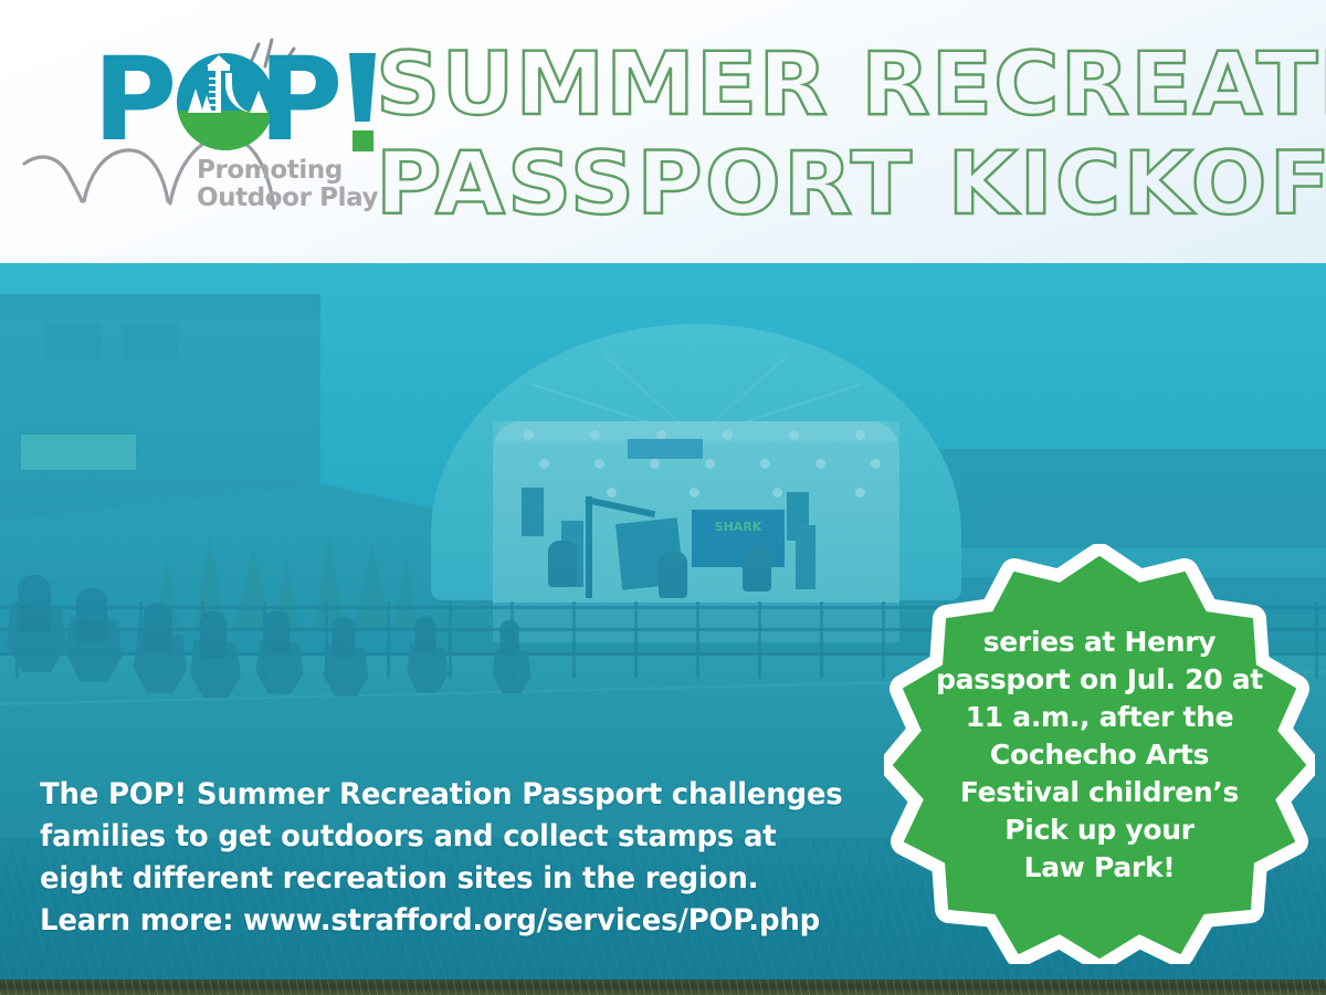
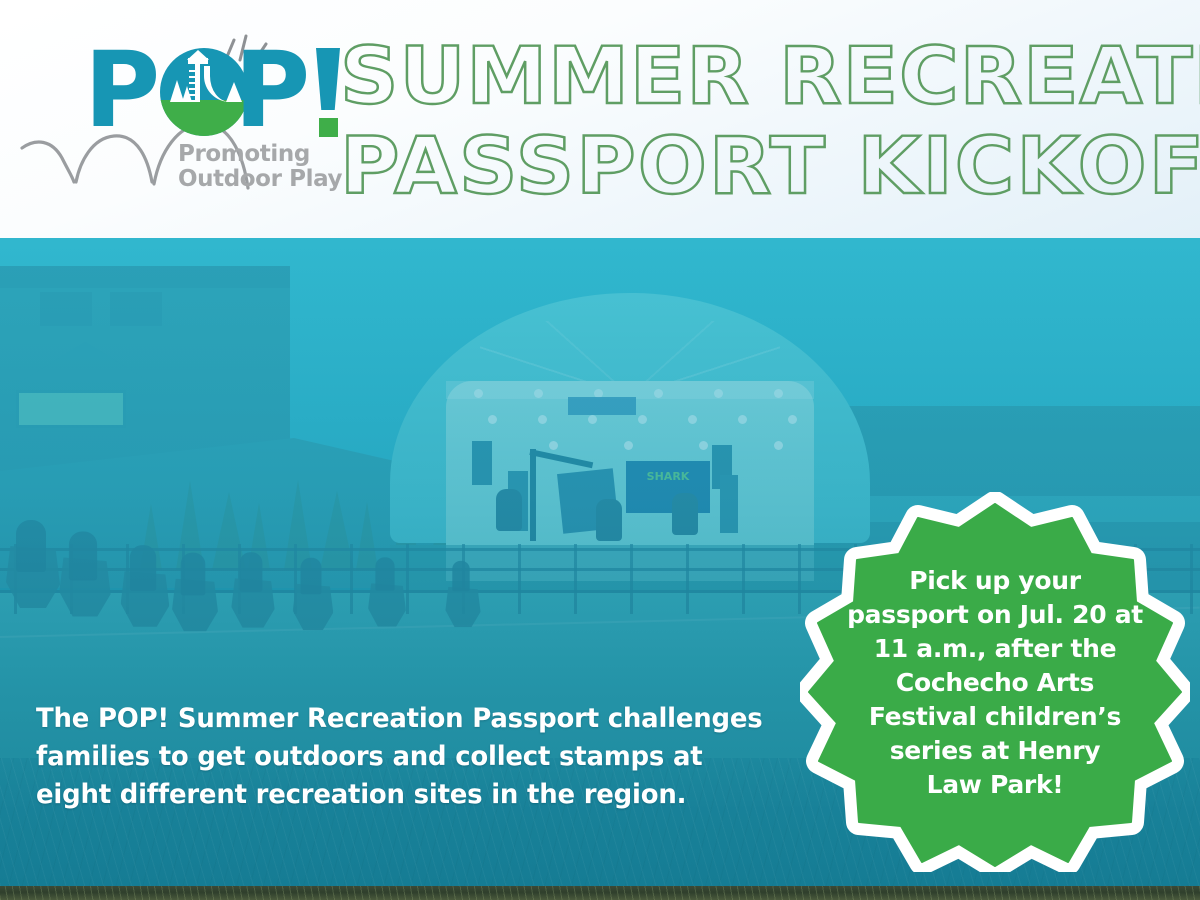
  P
  P
  Promoting
  Outdoor Play
  SUMMER RECREAT
  PASSPORT KICKOF
  The POP! Summer Recreation Passport challenges
  families to get outdoors and collect stamps at
  eight different recreation sites in the region.
- Learn more: www.strafford.org/services/POP.php
- series at Henry
+ Pick up your
  passport on Jul. 20 at
  11 a.m., after the
  Cochecho Arts
  Festival children’s
- Pick up your
+ series at Henry
  Law Park!
